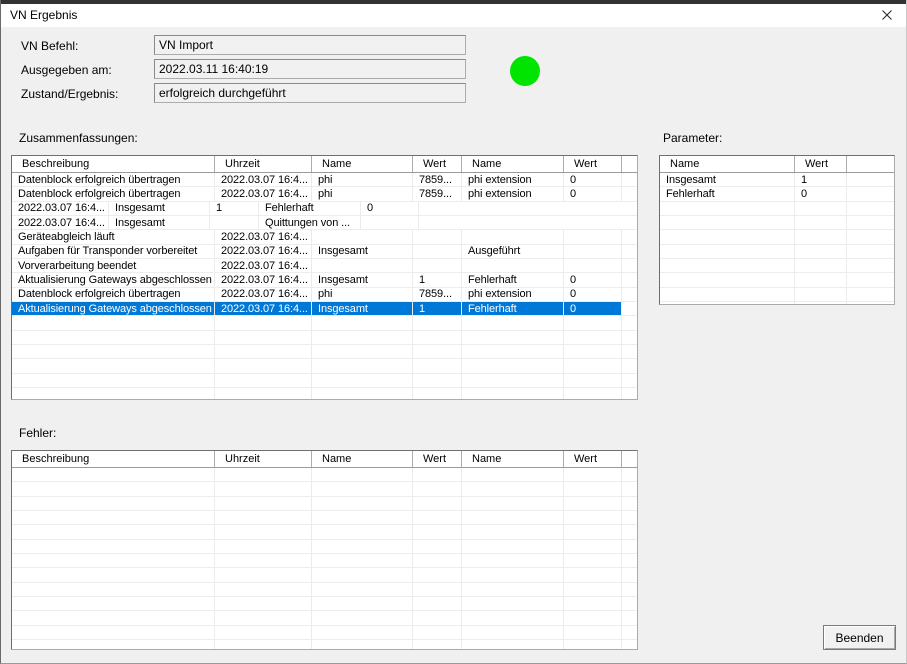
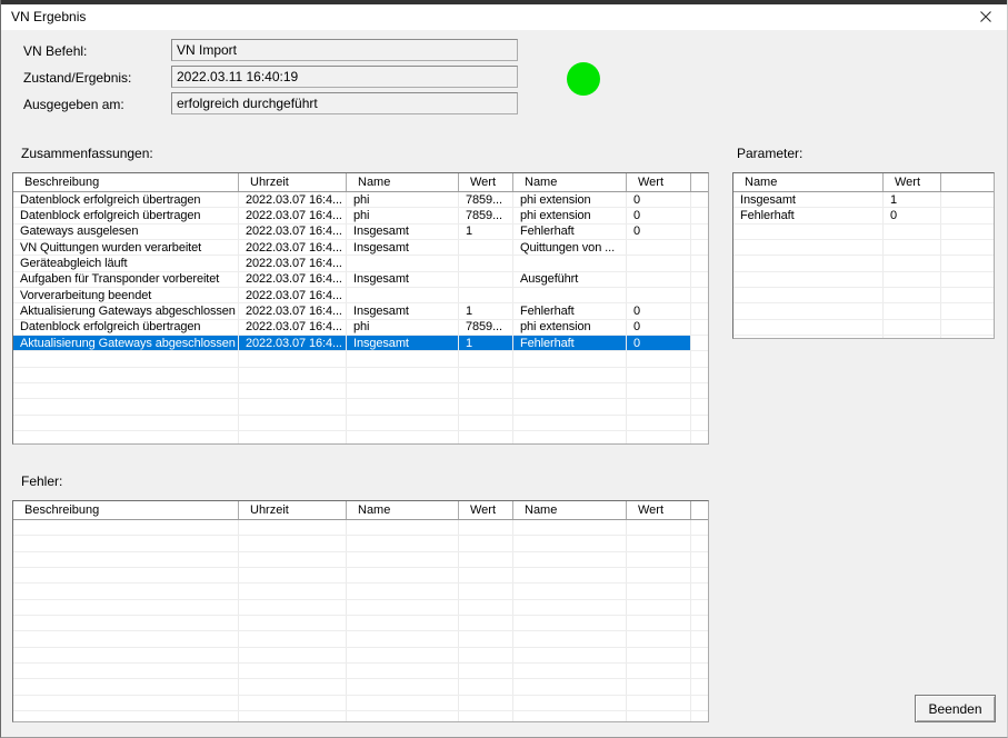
  VN Ergebnis
  VN Befehl:
  VN Import
- Ausgegeben am:
+ Zustand/Ergebnis:
  2022.03.11 16:40:19
- Zustand/Ergebnis:
+ Ausgegeben am:
  erfolgreich durchgeführt
  Zusammenfassungen:
  Beschreibung
  Uhrzeit
  Name
  Wert
  Name
  Wert
  Datenblock erfolgreich übertragen
  2022.03.07 16:4...
  phi
  7859...
  phi extension
  0
  Datenblock erfolgreich übertragen
  2022.03.07 16:4...
  phi
  7859...
  phi extension
  0
+ Gateways ausgelesen
  2022.03.07 16:4...
  Insgesamt
  1
  Fehlerhaft
  0
+ VN Quittungen wurden verarbeitet
  2022.03.07 16:4...
  Insgesamt
  Quittungen von ...
  Geräteabgleich läuft
  2022.03.07 16:4...
  Aufgaben für Transponder vorbereitet
  2022.03.07 16:4...
  Insgesamt
  Ausgeführt
  Vorverarbeitung beendet
  2022.03.07 16:4...
  Aktualisierung Gateways abgeschlossen
  2022.03.07 16:4...
  Insgesamt
  1
  Fehlerhaft
  0
  Datenblock erfolgreich übertragen
  2022.03.07 16:4...
  phi
  7859...
  phi extension
  0
  Aktualisierung Gateways abgeschlossen
  2022.03.07 16:4...
  Insgesamt
  1
  Fehlerhaft
  0
  Parameter:
  Name
  Wert
  Insgesamt
  1
  Fehlerhaft
  0
  Fehler:
  Beschreibung
  Uhrzeit
  Name
  Wert
  Name
  Wert
  Beenden
